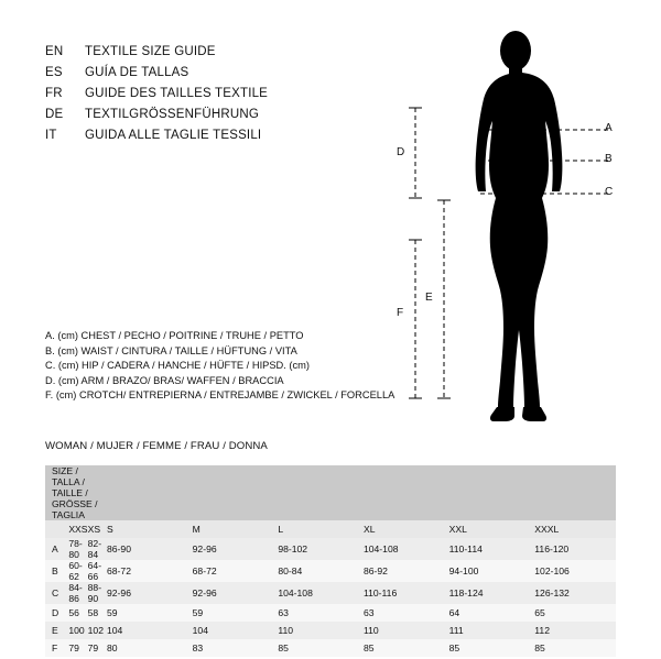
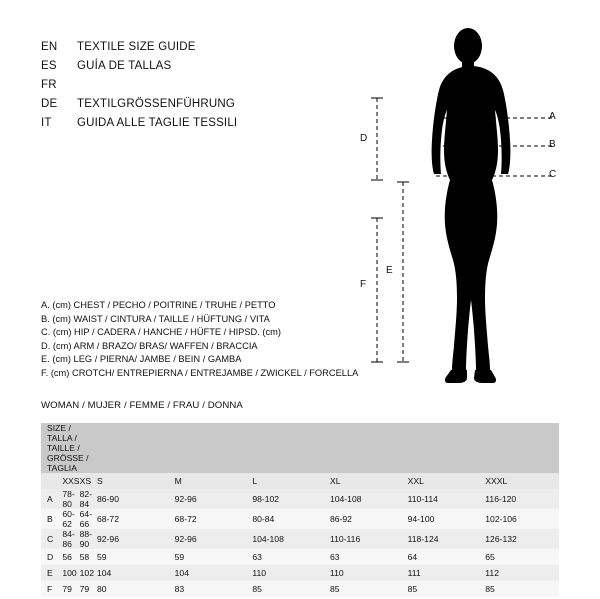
  EN
  TEXTILE SIZE GUIDE
  ES
  GUÍA DE TALLAS
  FR
- GUIDE DES TAILLES TEXTILE
  DE
  TEXTILGRÖSSENFÜHRUNG
  IT
  GUIDA ALLE TAGLIE TESSILI
  A
  B
  C
  D
  E
  F
  A. (cm) CHEST / PECHO / POITRINE / TRUHE / PETTO
  B. (cm) WAIST / CINTURA / TAILLE / HÜFTUNG / VITA
  C. (cm) HIP / CADERA / HANCHE / HÜFTE / HIPSD. (cm)
  D. (cm) ARM / BRAZO/ BRAS/ WAFFEN / BRACCIA
+ E. (cm) LEG / PIERNA/ JAMBE / BEIN / GAMBA
  F. (cm) CROTCH/ ENTREPIERNA / ENTREJAMBE / ZWICKEL / FORCELLA
  WOMAN / MUJER / FEMME / FRAU / DONNA
  SIZE / TALLA / TAILLE / GRÖSSE / TAGLIA
  	XXS	XS	S	M	L	XL	XXL	XXXL
  A	78-80	82-84	86-90	92-96	98-102	104-108	110-114	116-120
  B	60-62	64-66	68-72	68-72	80-84	86-92	94-100	102-106
  C	84-86	88-90	92-96	92-96	104-108	110-116	118-124	126-132
  D	56	58	59	59	63	63	64	65
  E	100	102	104	104	110	110	111	112
  F	79	79	80	83	85	85	85	85
